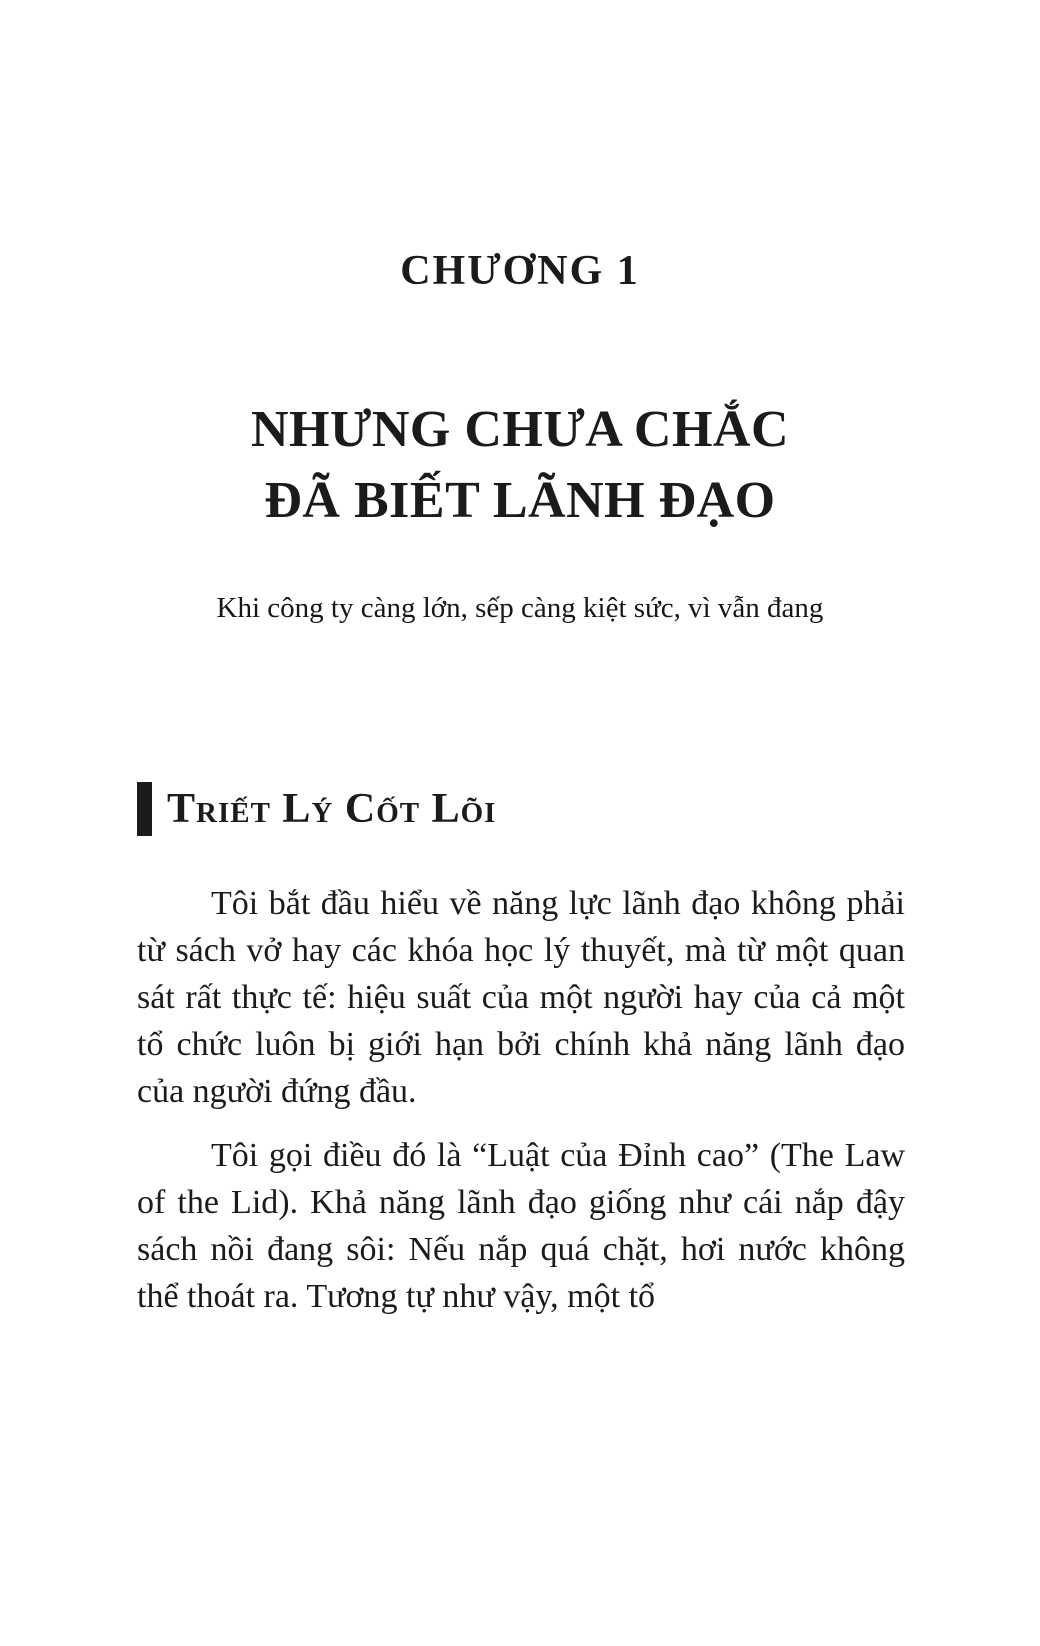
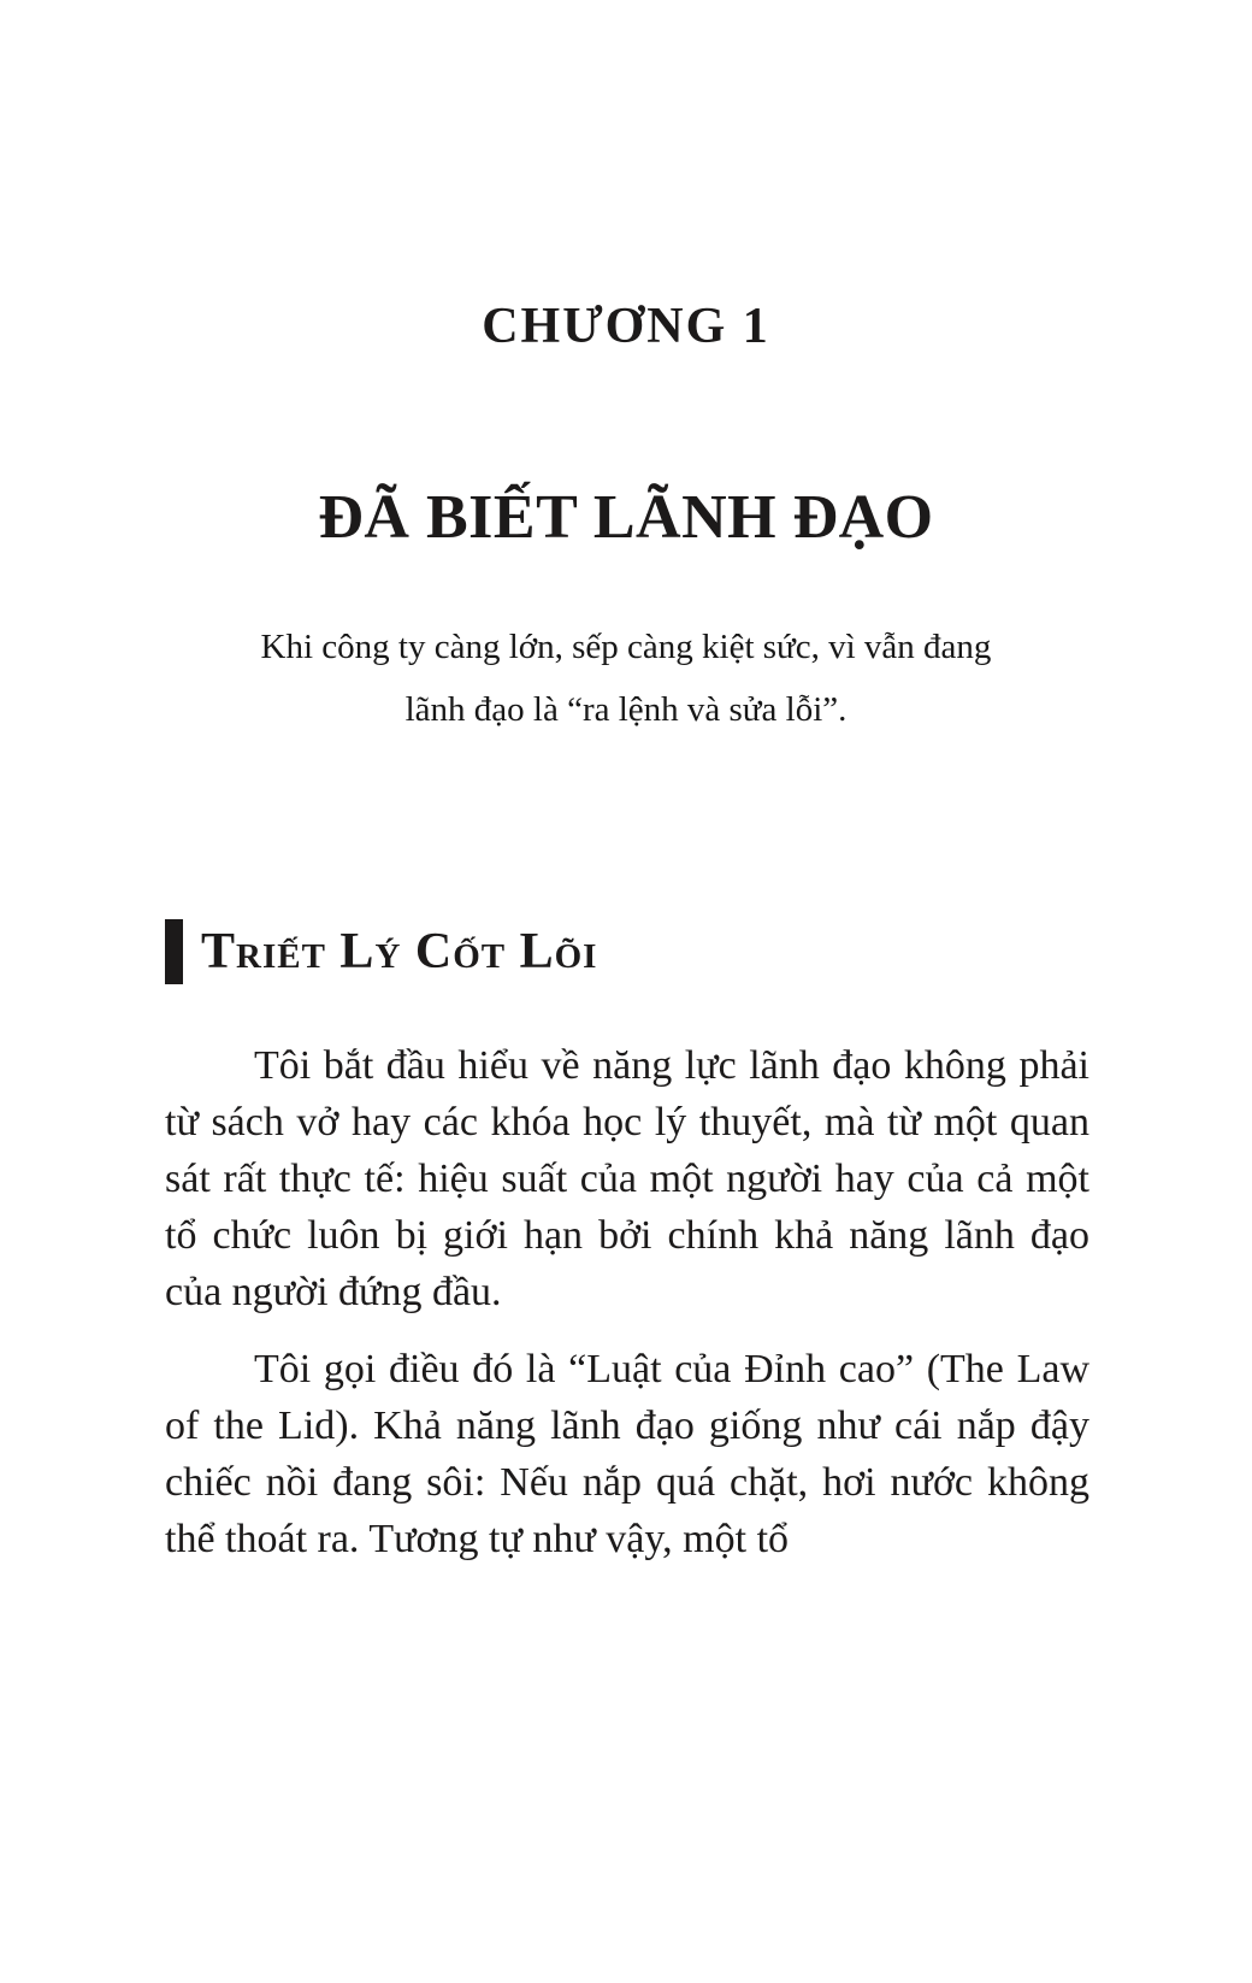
  CHƯƠNG 1
- NHƯNG CHƯA CHẮC
  ĐÃ BIẾT LÃNH ĐẠO
  Khi công ty càng lớn, sếp càng kiệt sức, vì vẫn đang
+ lãnh đạo là “ra lệnh và sửa lỗi”.
  Triết Lý Cốt Lõi
  Tôi bắt đầu hiểu về năng lực lãnh đạo không phải từ sách vở hay các khóa học lý thuyết, mà từ một quan sát rất thực tế: hiệu suất của một người hay của cả một tổ chức luôn bị giới hạn bởi chính khả năng lãnh đạo của người đứng đầu.
- Tôi gọi điều đó là “Luật của Đỉnh cao” (The Law of the Lid). Khả năng lãnh đạo giống như cái nắp đậy sách nồi đang sôi: Nếu nắp quá chặt, hơi nước không thể thoát ra. Tương tự như vậy, một tổ
+ Tôi gọi điều đó là “Luật của Đỉnh cao” (The Law of the Lid). Khả năng lãnh đạo giống như cái nắp đậy chiếc nồi đang sôi: Nếu nắp quá chặt, hơi nước không thể thoát ra. Tương tự như vậy, một tổ
